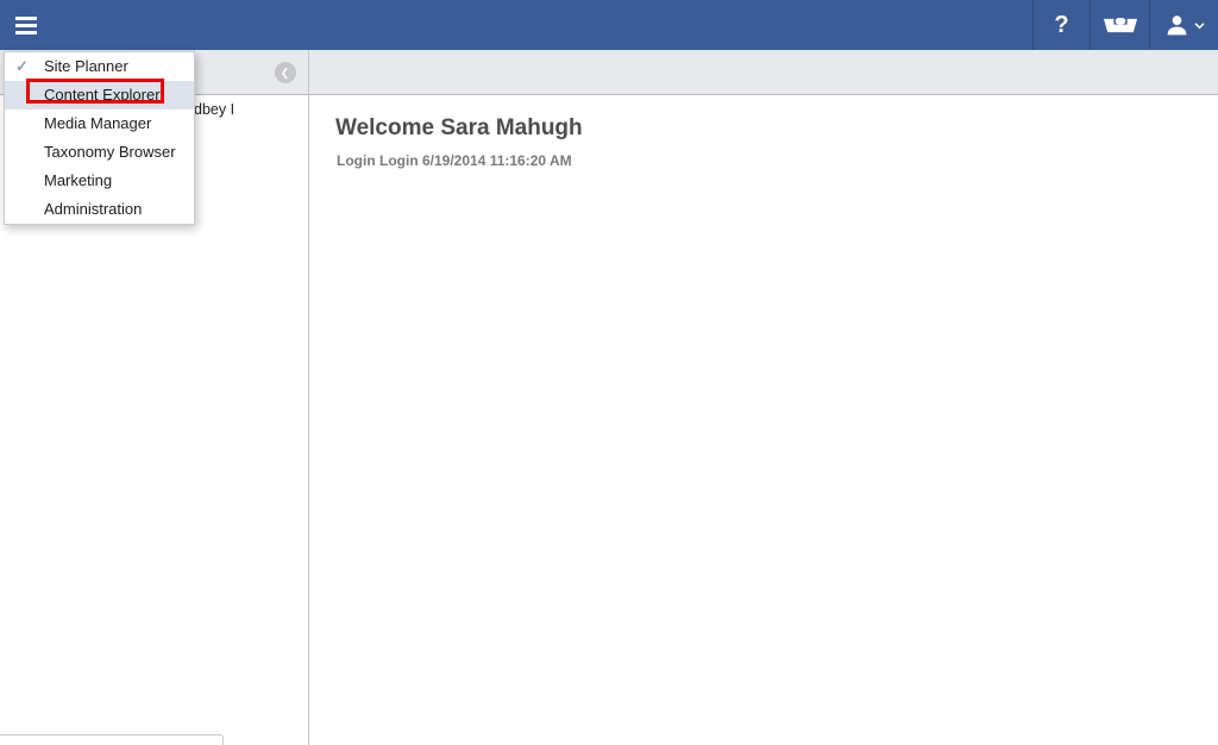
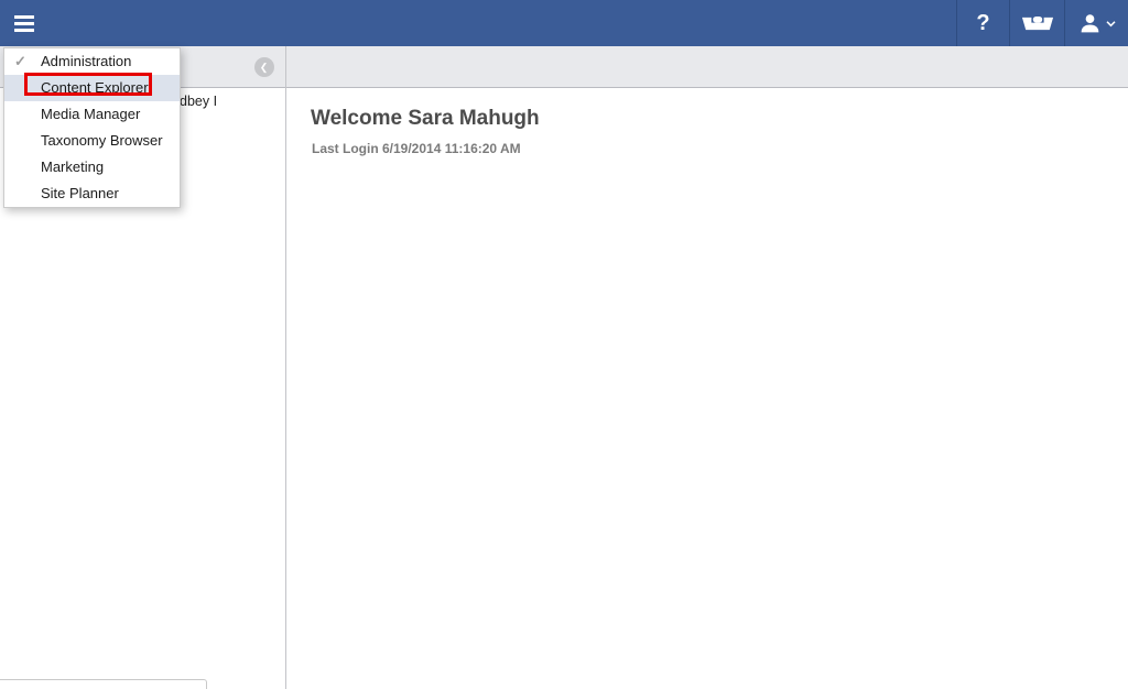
  ?
  ❮
  dbey I
  Welcome Sara Mahugh
- Login Login 6/19/2014 11:16:20 AM
+ Last Login 6/19/2014 11:16:20 AM
  ✓
- Site Planner
+ Administration
  Content Explorer
  Media Manager
  Taxonomy Browser
  Marketing
- Administration
+ Site Planner
